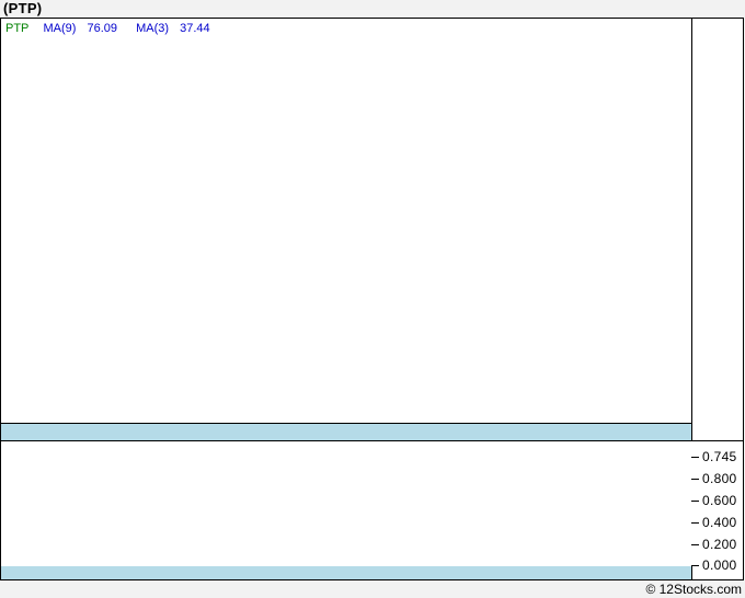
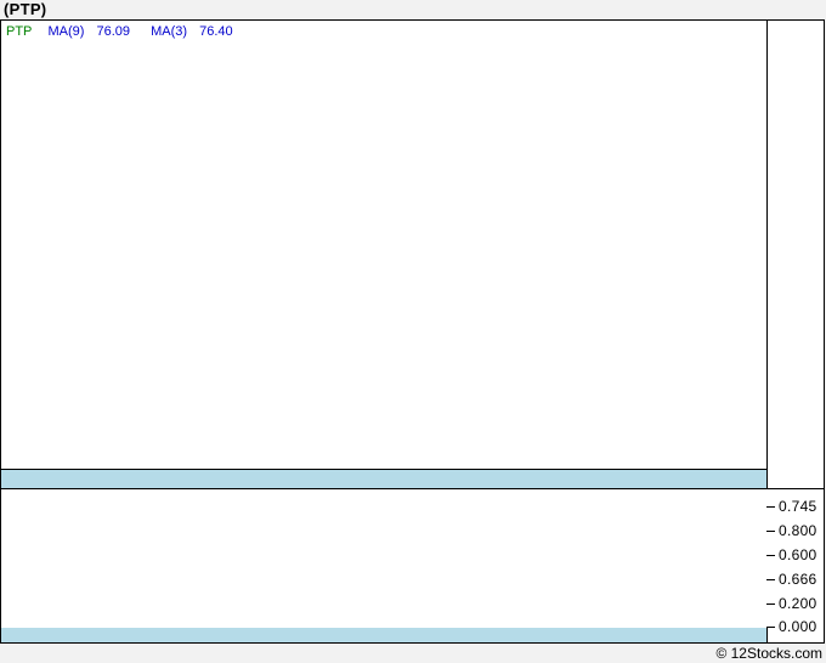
  (PTP)
- PTP MA(9) 76.09 MA(3) 37.44
+ PTP MA(9) 76.09 MA(3) 76.40
  0.745
  0.800
  0.600
- 0.400
+ 0.666
  0.200
  0.000
  © 12Stocks.com
